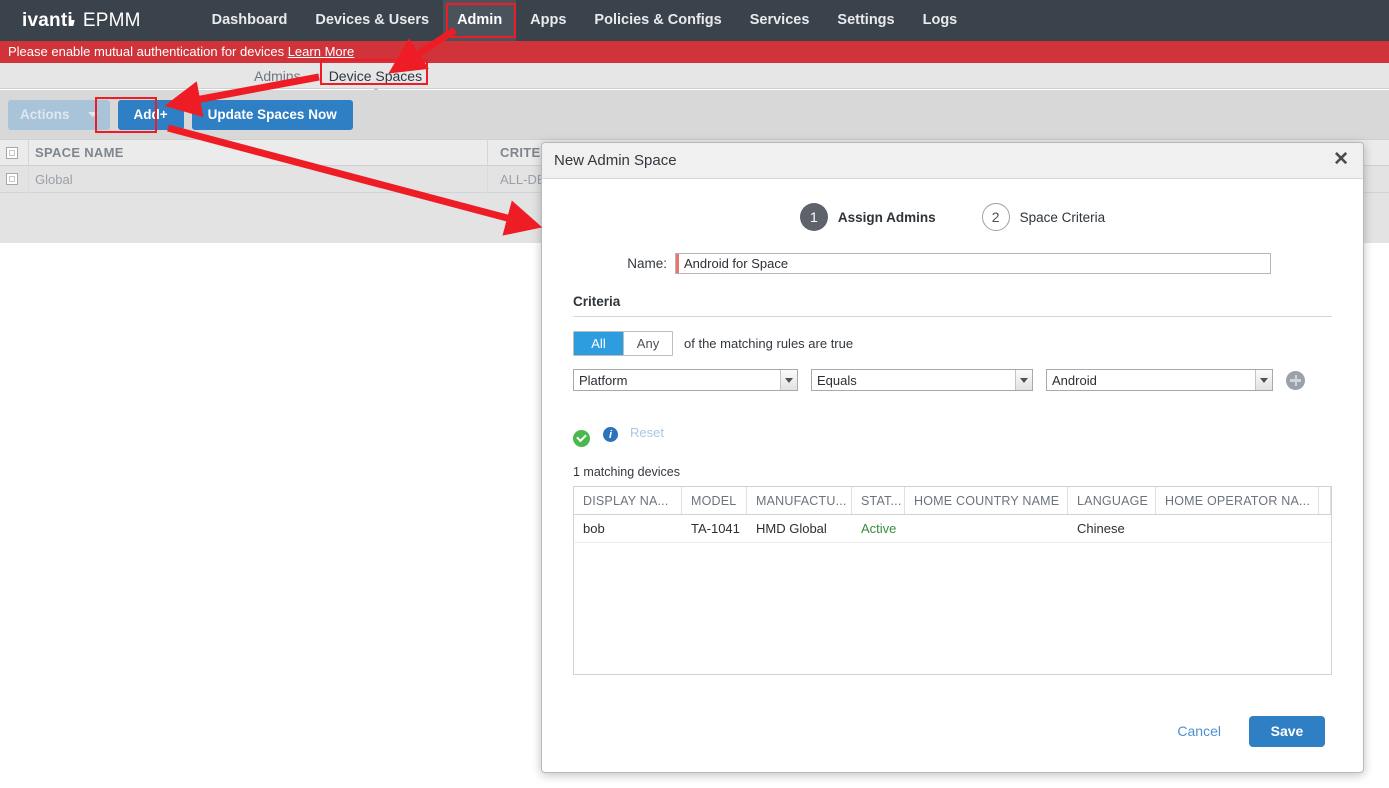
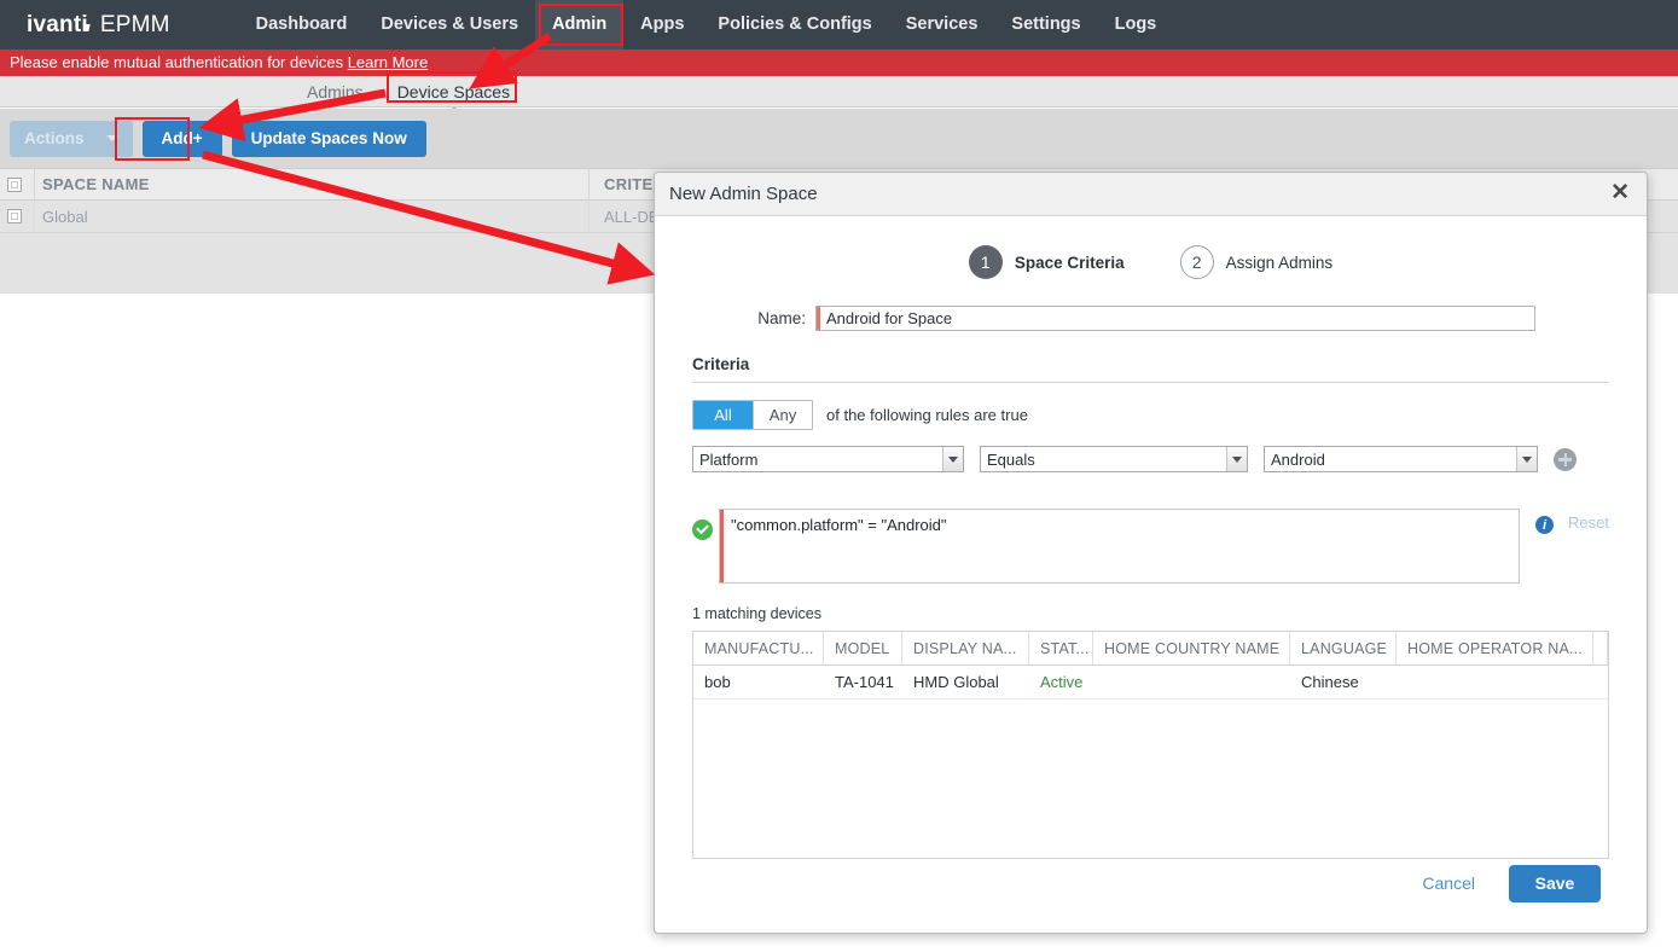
  ivant
  EPMM
  Dashboard
  Devices & Users
  Admin
  Apps
  Policies & Configs
  Services
  Settings
  Logs
  Please enable mutual authentication for devices Learn More
  Admins
  Device Spaces
  Actions
  Add+
  Update Spaces Now
  SPACE NAME
  CRITE
  Global
  ALL-D
  New Admin Space
  ✕
  1
- Assign Admins
+ Space Criteria
  2
- Space Criteria
+ Assign Admins
  Name:
  Android for Space
  Criteria
  All
  Any
- of the matching rules are true
+ of the following rules are true
  Platform
  Equals
  Android
+ "common.platform" = "Android"
  i
  Reset
  1 matching devices
- DISPLAY NA...
+ MANUFACTU...
  MODEL
- MANUFACTU...
+ DISPLAY NA...
  STAT...
  HOME COUNTRY NAME
  LANGUAGE
  HOME OPERATOR NA...
  bob
  TA-1041
  HMD Global
  Active
  Chinese
  Cancel
  Save
